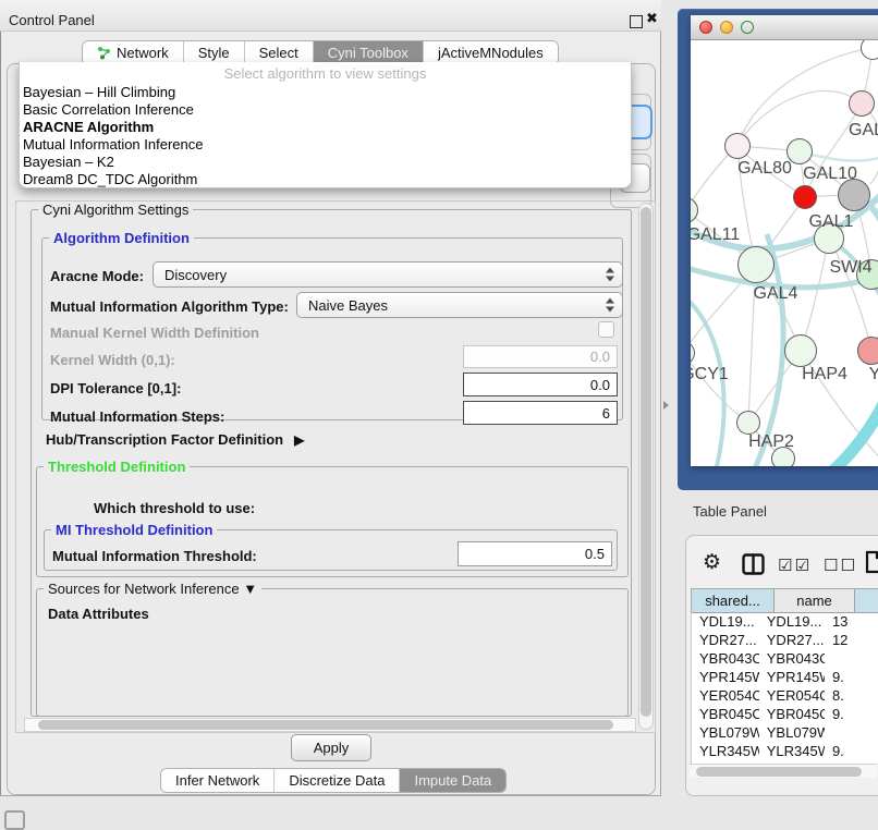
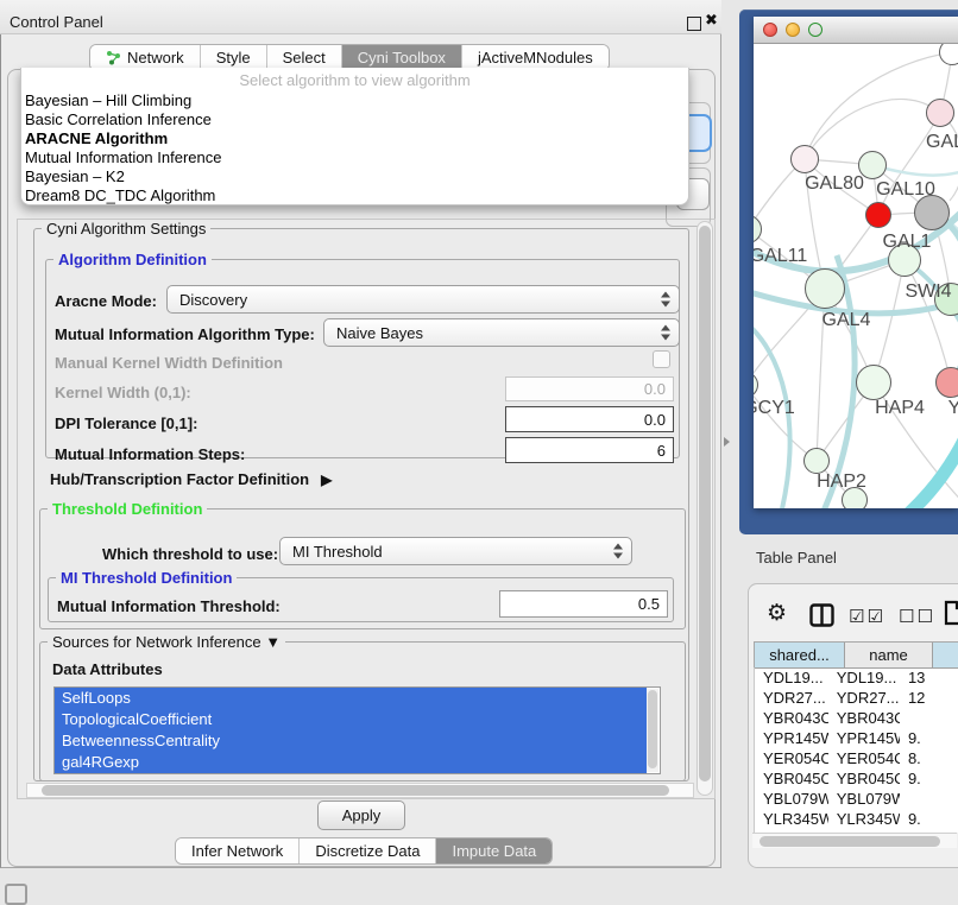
  Control Panel
  ✖
  Network
  Style
  Select
  Cyni Toolbox
  jActiveMNodules
- Select algorithm to view settings
+ Select algorithm to view algorithm
  Bayesian – Hill Climbing
  Basic Correlation Inference
  ARACNE Algorithm
  Mutual Information Inference
  Bayesian – K2
  Dream8 DC_TDC Algorithm
  Cyni Algorithm Settings
  Algorithm Definition
  Aracne Mode:
  Discovery
  Mutual Information Algorithm Type:
  Naive Bayes
  Manual Kernel Width Definition
  Kernel Width (0,1):
  0.0
  DPI Tolerance [0,1]:
  0.0
  Mutual Information Steps:
  6
  Hub/Transcription Factor Definition ▶
  Threshold Definition
  Which threshold to use:
+ MI Threshold
  MI Threshold Definition
  Mutual Information Threshold:
  0.5
  Sources for Network Inference ▼
  Data Attributes
+ SelfLoops
+ TopologicalCoefficient
+ BetweennessCentrality
+ gal4RGexp
  Apply
  Infer Network
  Discretize Data
  Impute Data
  GAL80
  GAL10
  GAL1
  GAL11
  SWI4
  GAL4
  CY1
  HAP4
  Y
  HAP2
  Table Panel
  ⚙
  ☑☑
  ☐☐
  shared...
  name
  YDL19...
  YDL19...
  13
  YDR27...
  YDR27...
  12
  YBR043C
  YBR043C
  YPR145W
  YPR145
  9.
  YER054C
  YER054C
  8.
  YBR045C
  YBR045C
  9.
  YBL079W
  YBL079W
  YLR345W
  YLR345W
  9.
